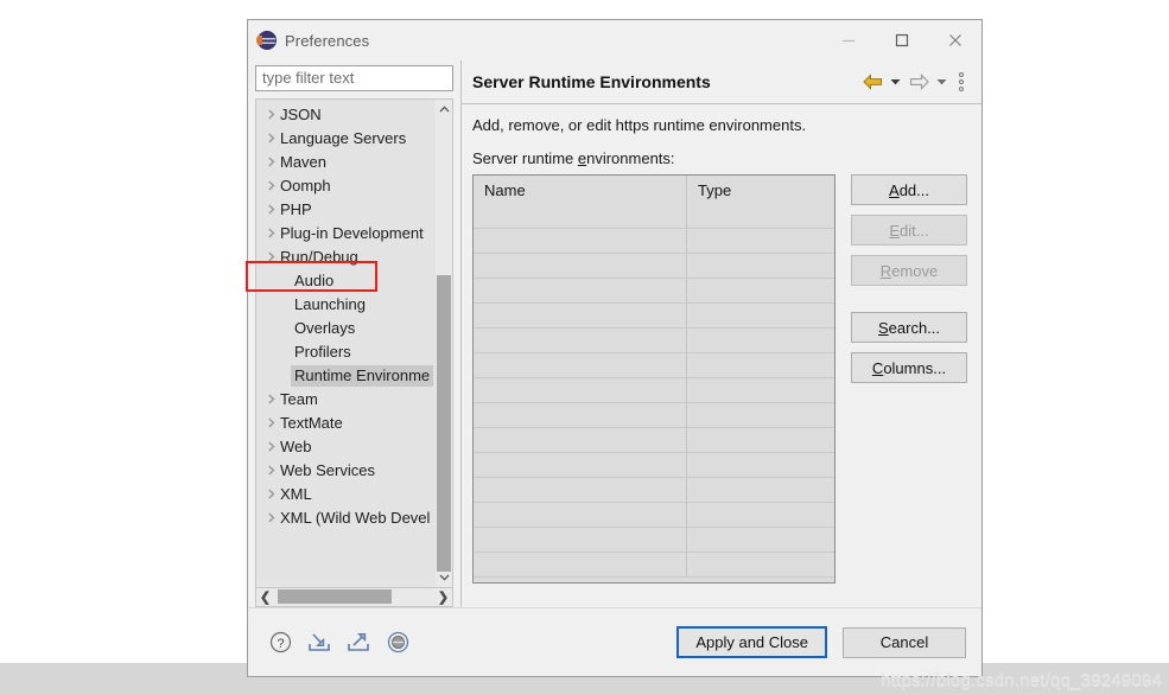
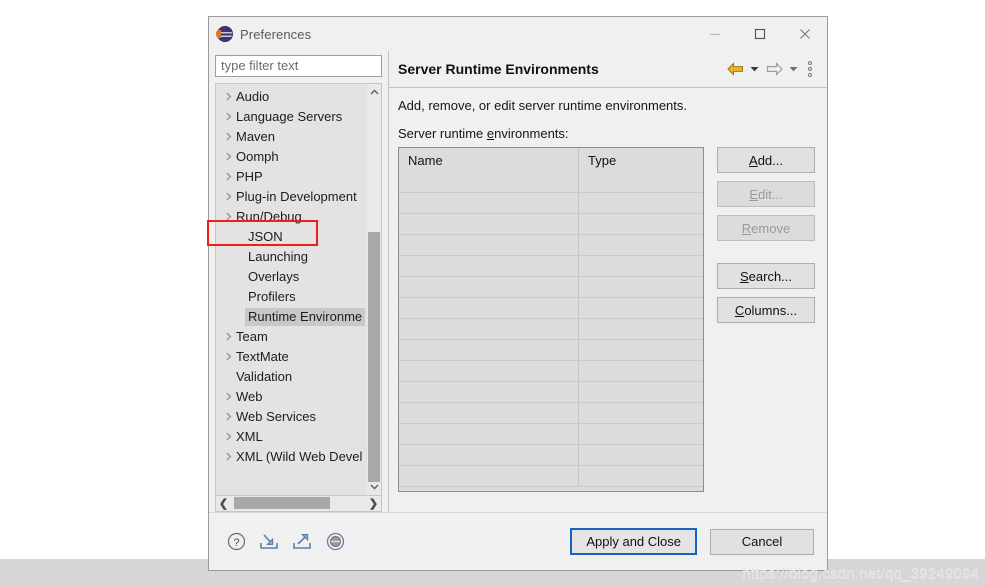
  Preferences
  type filter text
- JSON
+ Audio
  Language Servers
  Maven
  Oomph
  PHP
  Plug-in Development
  Run/Debug
- Audio
+ JSON
  Launching
  Overlays
  Profilers
  Runtime Environme
  Team
  TextMate
+ Validation
  Web
  Web Services
  XML
  XML (Wild Web Devel
  ❮
  ❯
  Server Runtime Environments
- Add, remove, or edit https runtime environments.
+ Add, remove, or edit server runtime environments.
  Server runtime environments:
  Name
  Type
  Add...
  Edit...
  Remove
  Search...
  Columns...
  ?
  Apply and Close
  Cancel
  https://blog.csdn.net/qq_39249094
